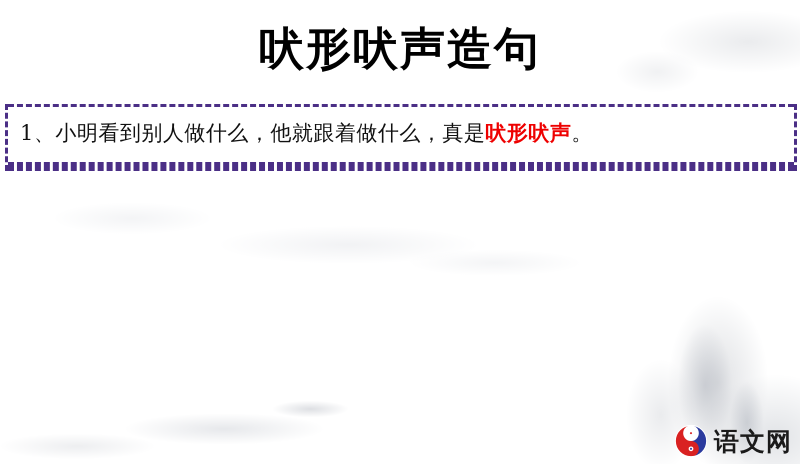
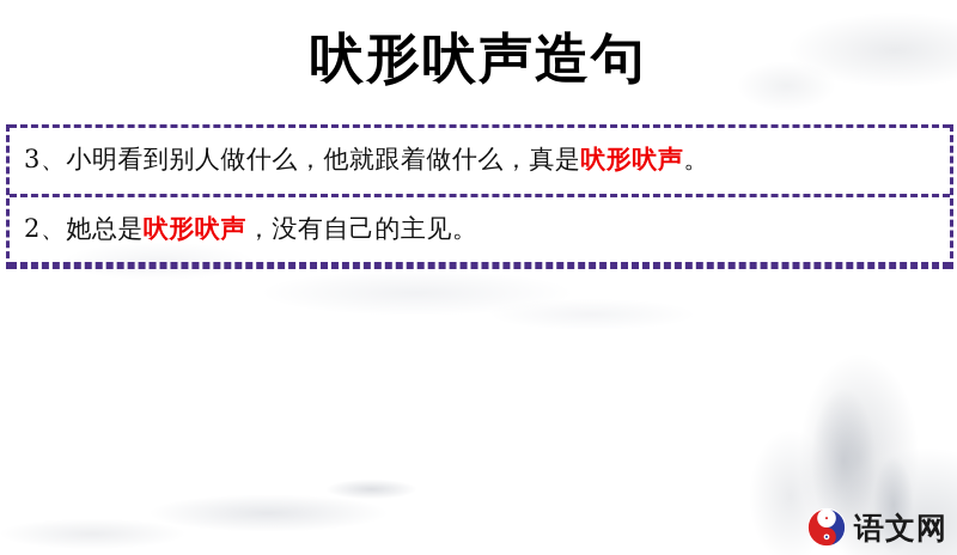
  吠形吠声造句
- 1、小明看到别人做什么，他就跟着做什么，真是吠形吠声。
+ 3、小明看到别人做什么，他就跟着做什么，真是吠形吠声。
+ 2、她总是吠形吠声，没有自己的主见。
  语文网
